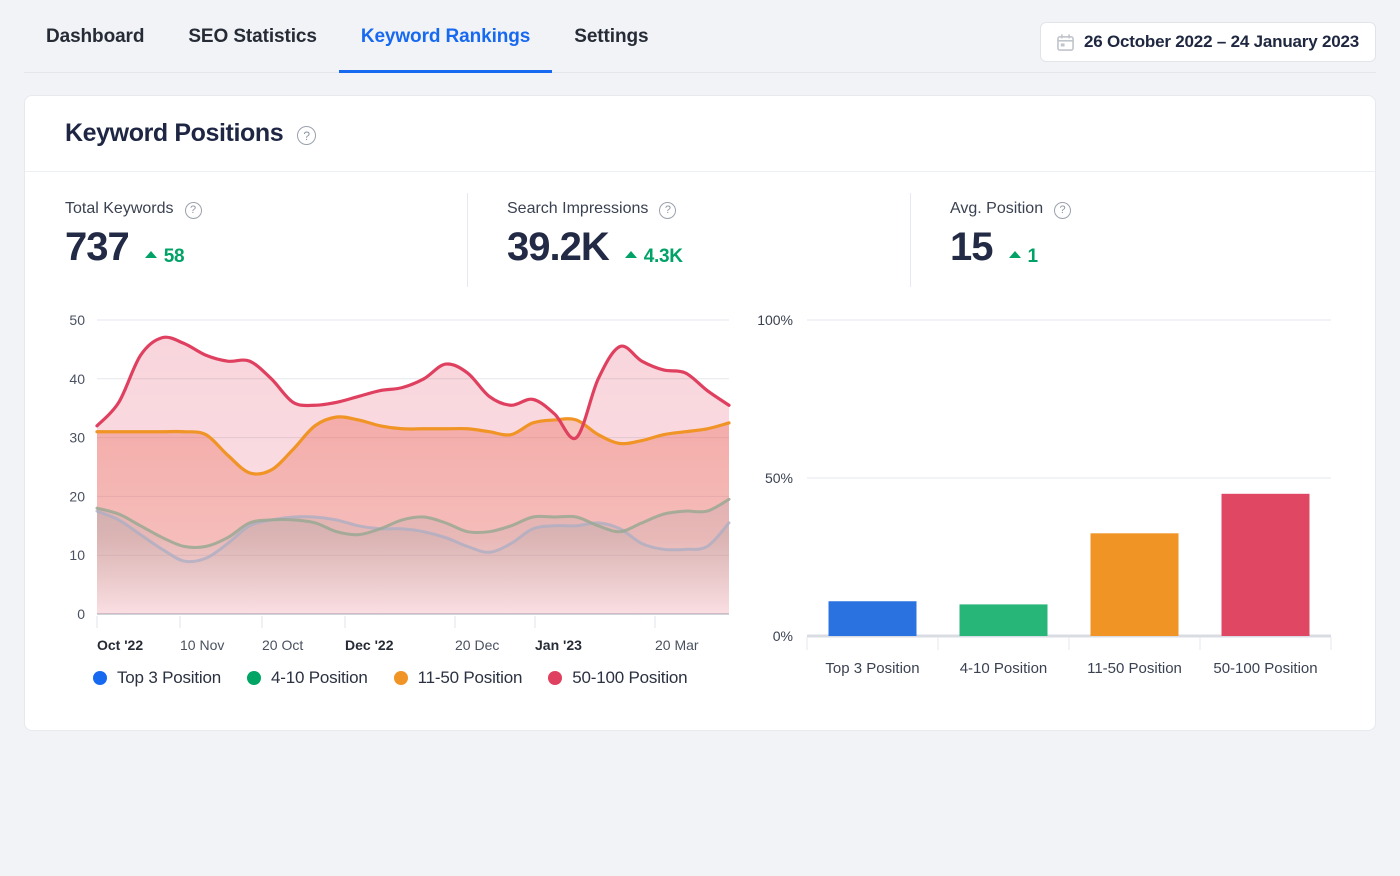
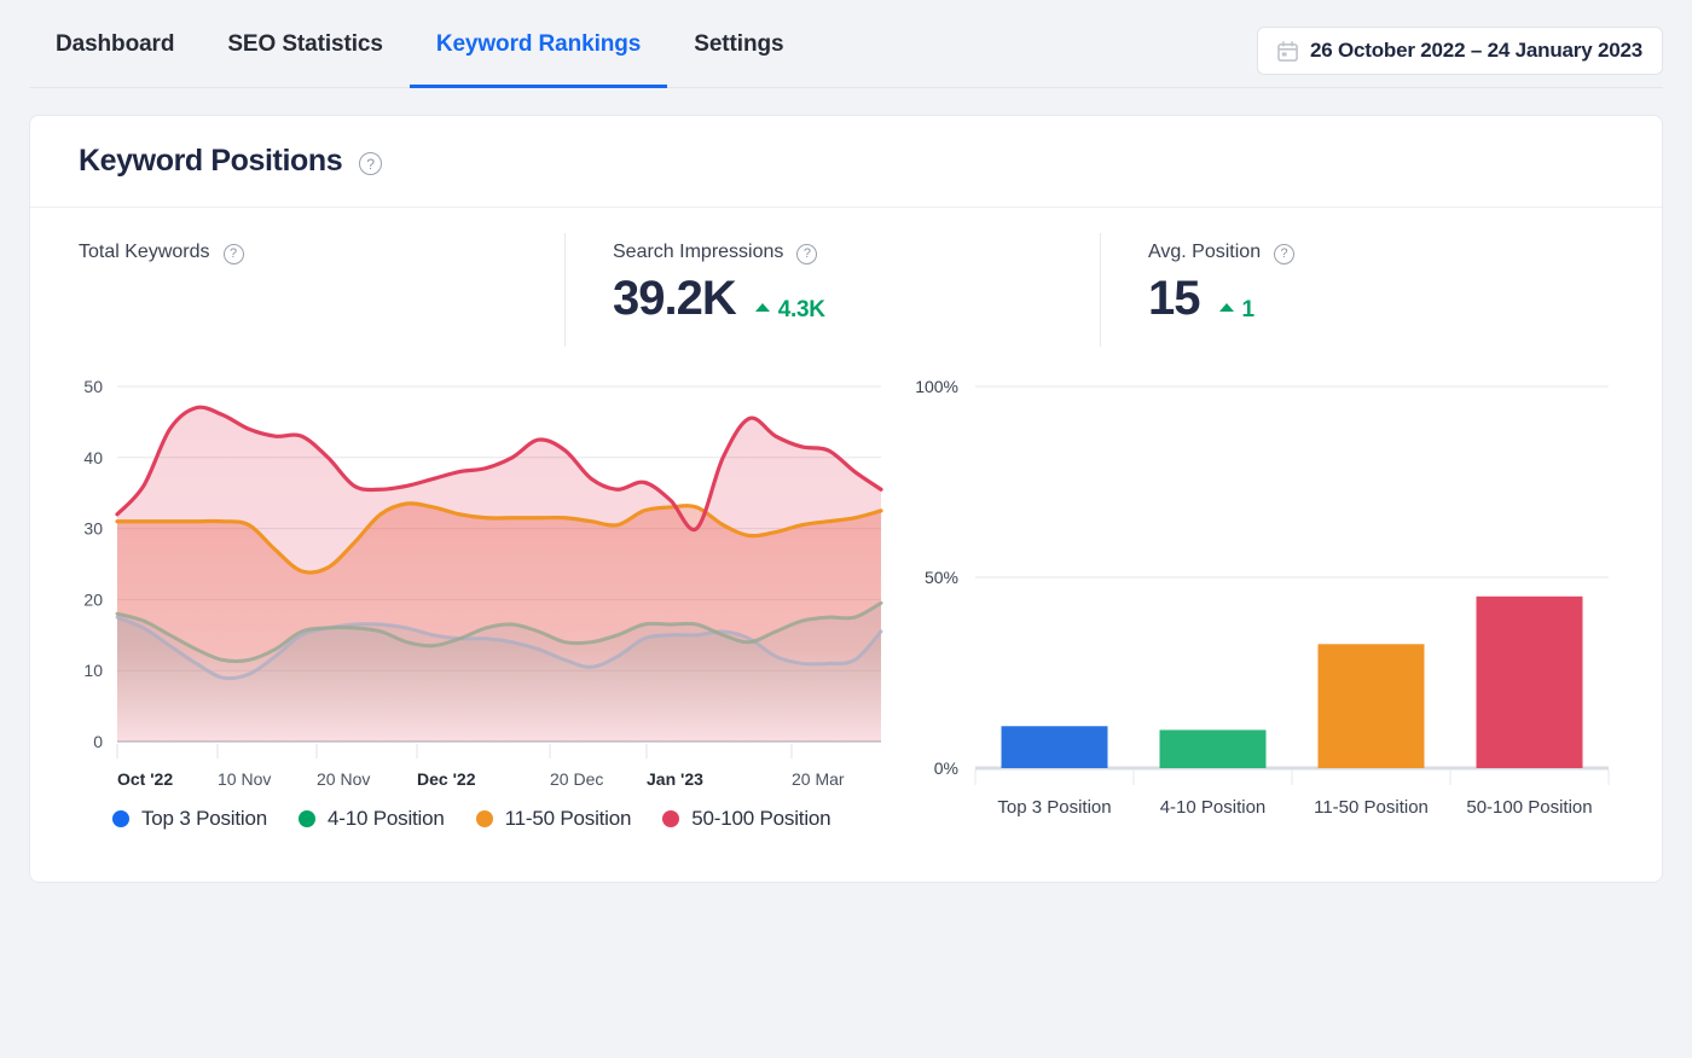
  Dashboard
  SEO Statistics
  Keyword Rankings
  Settings
  26 October 2022 – 24 January 2023
  Keyword Positions
  ?
  Total Keywords
  ?
- 737
- 58
  Search Impressions
  ?
  39.2K
  4.3K
  Avg. Position
  ?
  15
  1
  0
  10
  20
  30
  40
  50
  Oct '22
  10 Nov
- 20 Oct
+ 20 Nov
  Dec '22
  20 Dec
  Jan '23
  20 Mar
  Top 3 Position
  4-10 Position
  11-50 Position
  50-100 Position
  0%
  50%
  100%
  Top 3 Position
  4-10 Position
  11-50 Position
  50-100 Position
